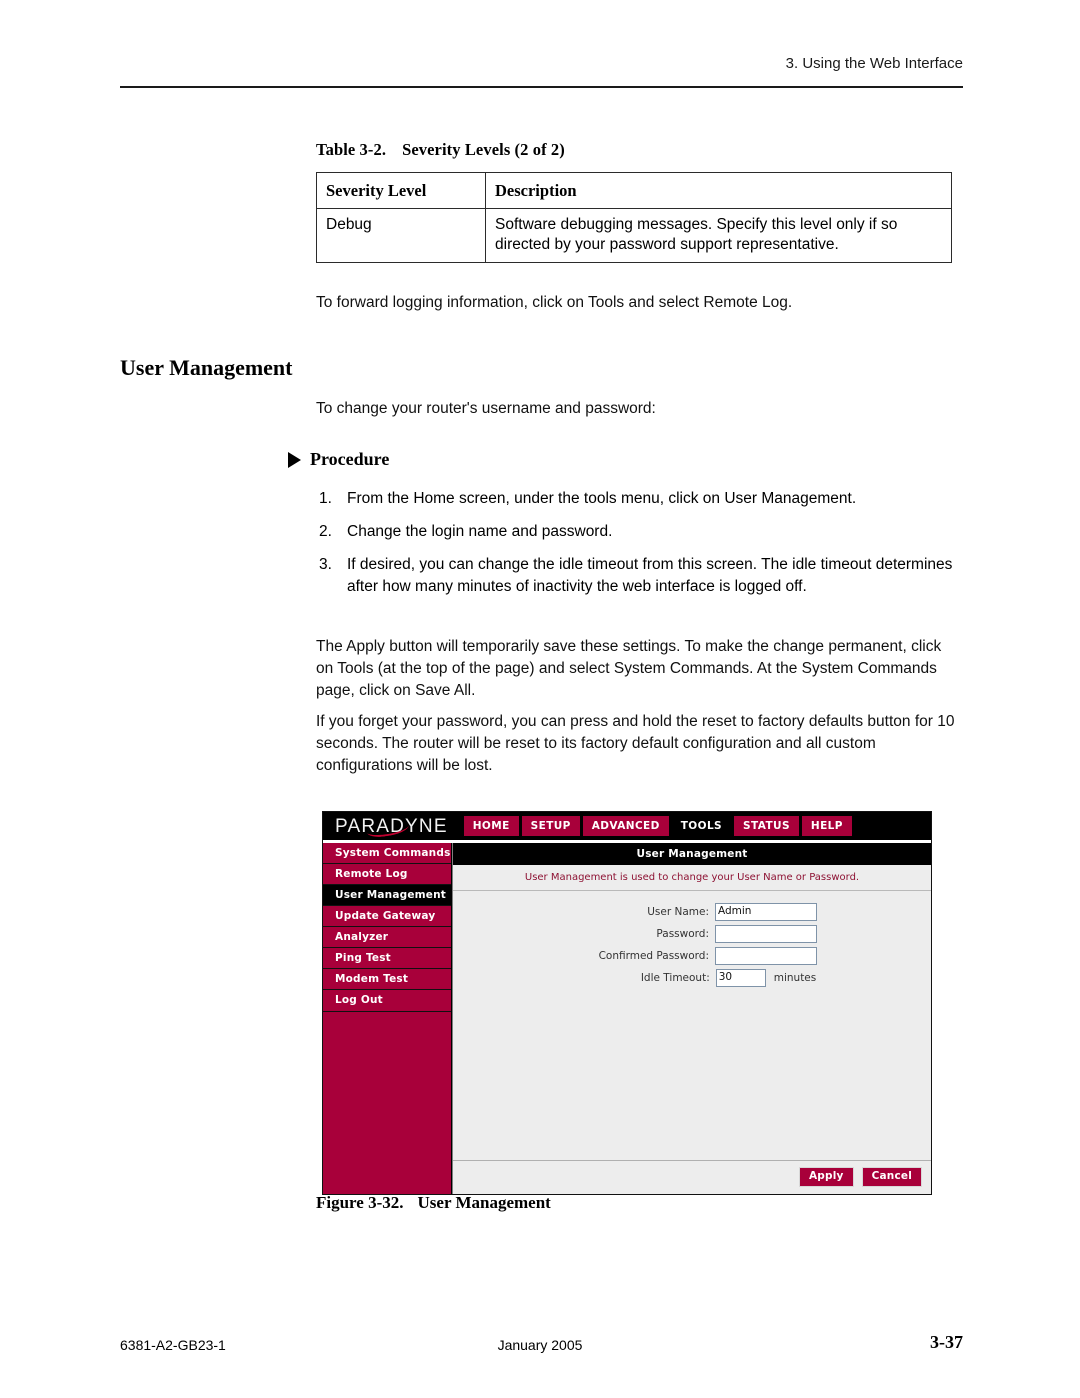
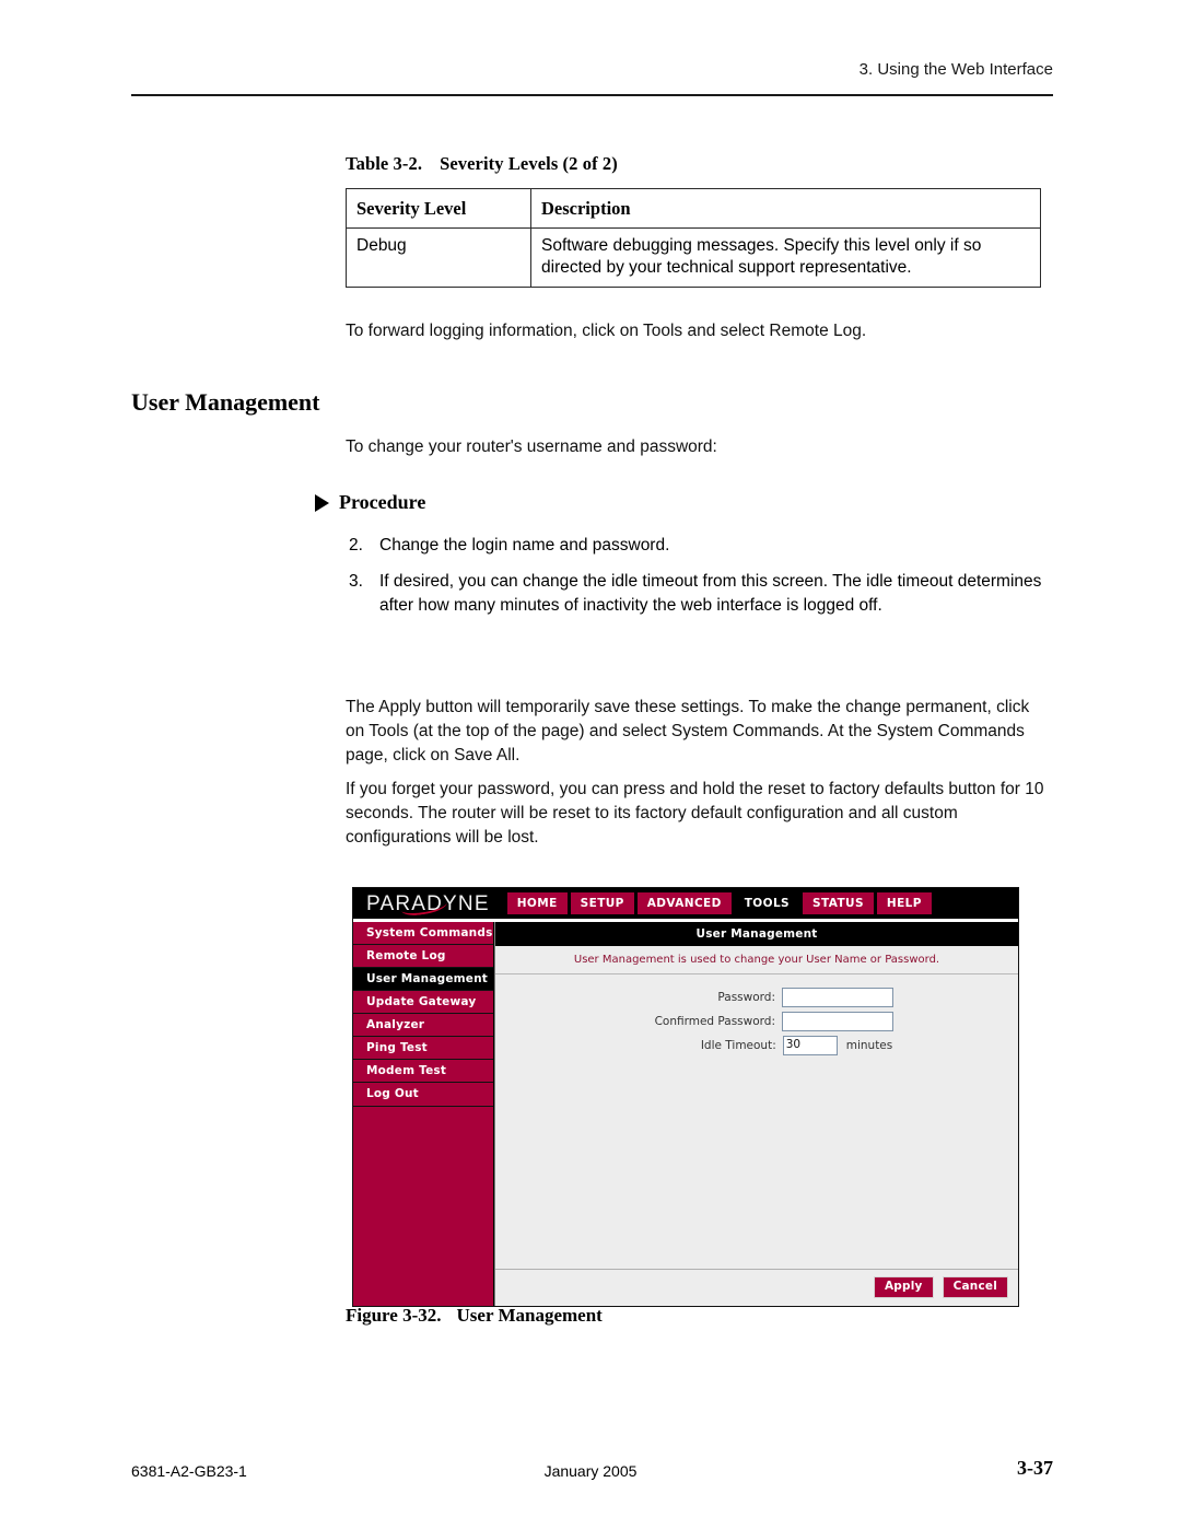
  3. Using the Web Interface
  Table 3-2. Severity Levels (2 of 2)
  Severity Level	Description
- Debug	Software debugging messages. Specify this level only if so directed by your password support representative.
+ Debug	Software debugging messages. Specify this level only if so directed by your technical support representative.
  To forward logging information, click on Tools and select Remote Log.
  User Management
  To change your router's username and password:
  Procedure
- 1.
- From the Home screen, under the tools menu, click on User Management.
  2.
  Change the login name and password.
  3.
  If desired, you can change the idle timeout from this screen. The idle timeout determines after how many minutes of inactivity the web interface is logged off.
  The Apply button will temporarily save these settings. To make the change permanent, click on Tools (at the top of the page) and select System Commands. At the System Commands page, click on Save All.
  If you forget your password, you can press and hold the reset to factory defaults button for 10 seconds. The router will be reset to its factory default configuration and all custom configurations will be lost.
  PARADYNE
  HOME
  SETUP
  ADVANCED
  TOOLS
  STATUS
  HELP
  System Commands
  Remote Log
  User Management
  Update Gateway
  Analyzer
  Ping Test
  Modem Test
  Log Out
  User Management
  User Management is used to change your User Name or Password.
- User Name:
- Admin
  Password:
  Confirmed Password:
  Idle Timeout:
  30
  minutes
  Apply
  Cancel
  Figure 3-32. User Management
  6381-A2-GB23-1
  January 2005
  3-37
